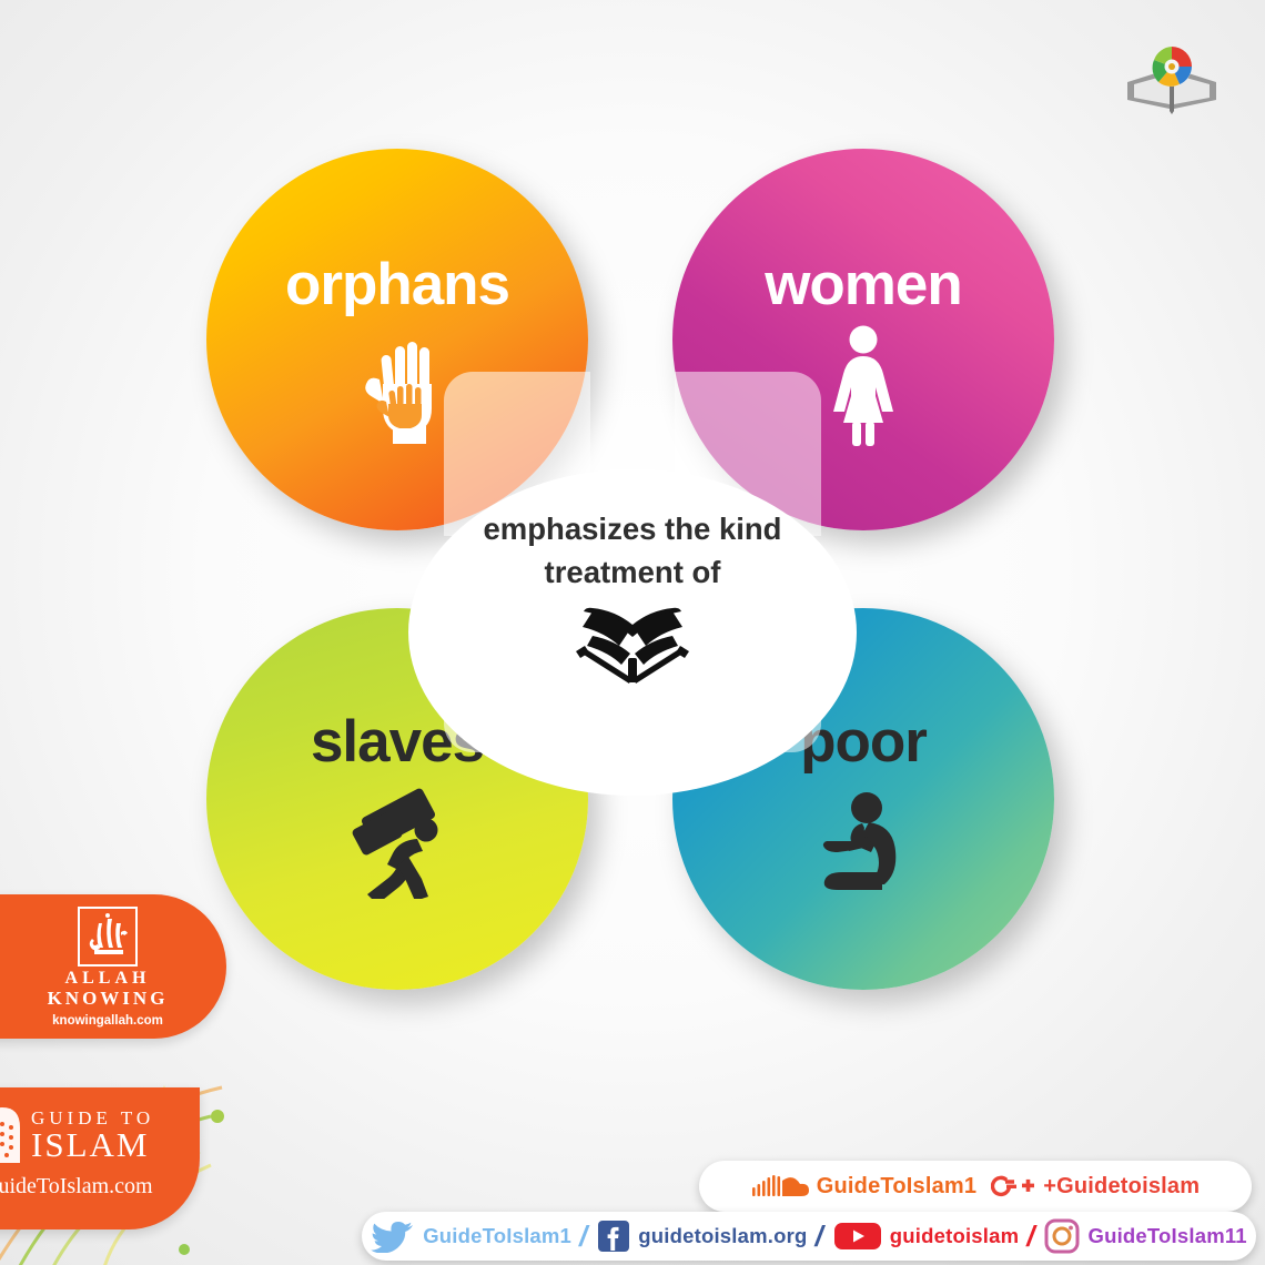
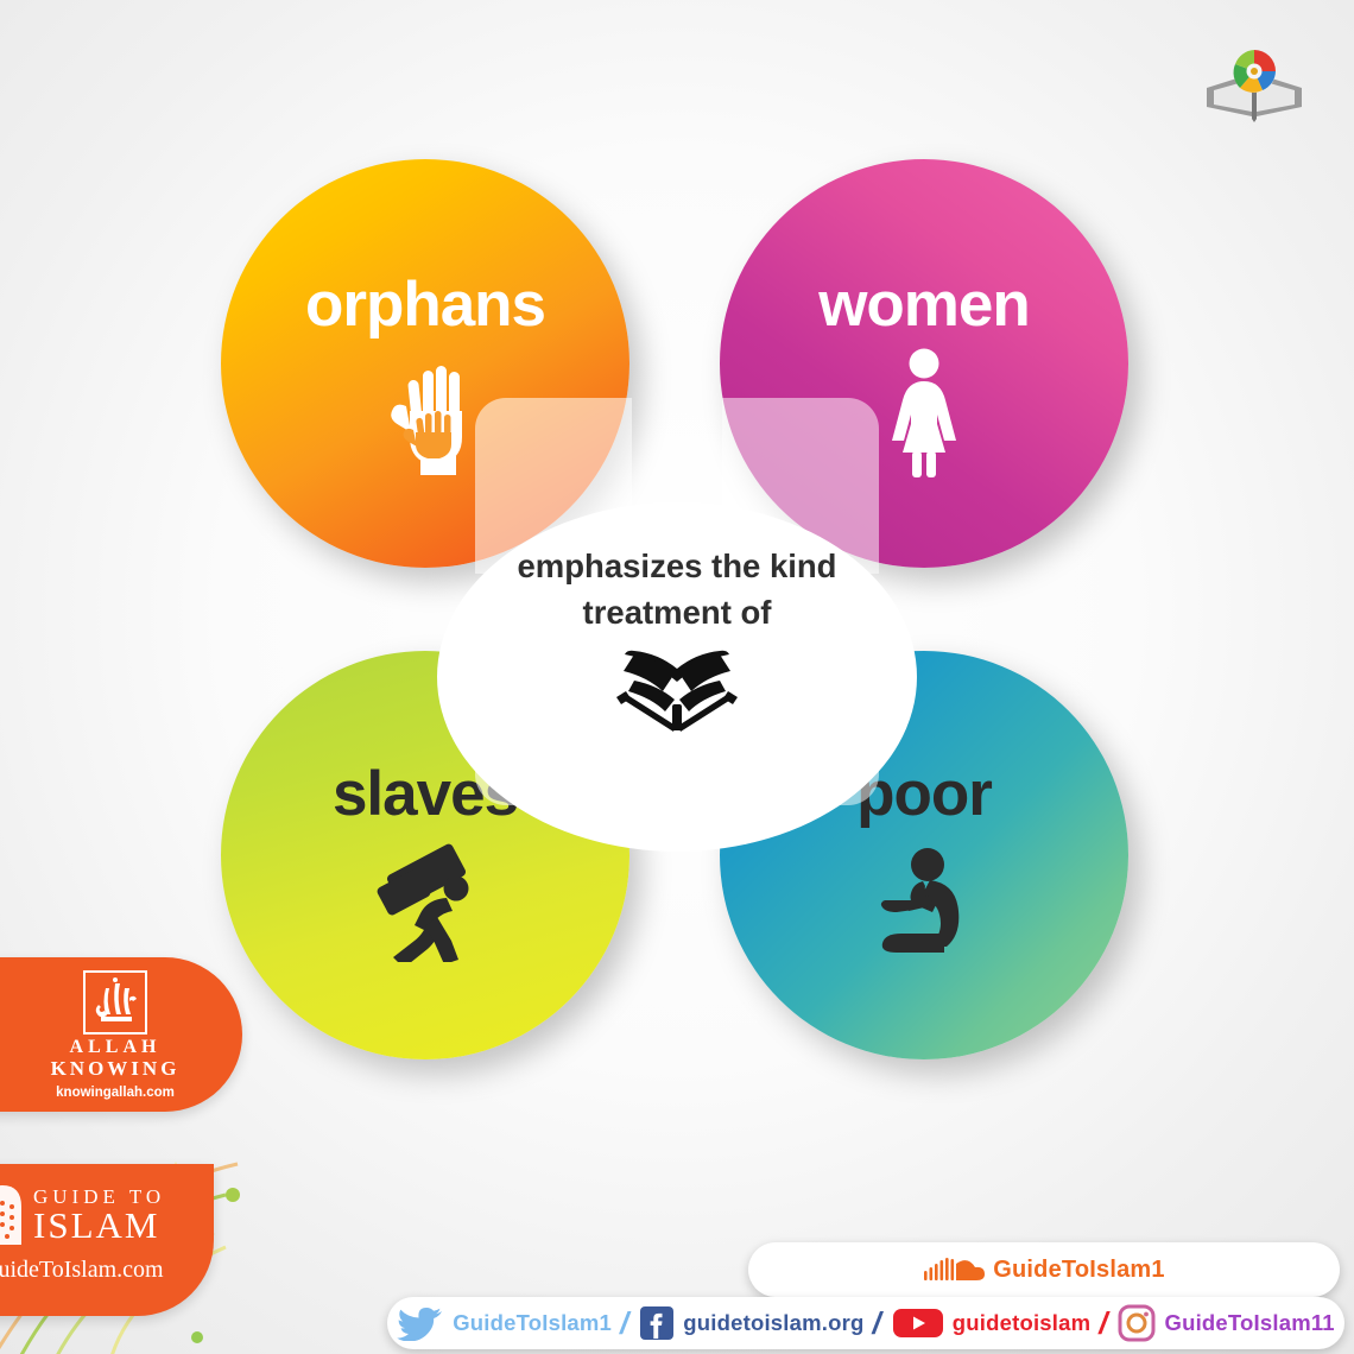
  orphans
  women
  slave
  poor
  emphasizes the kind
  treatment of
  ALLAH
  KNOWING
  knowingallah.com
  GUIDE TO
  ISLAM
  uideToIslam.com
  GuideToIslam1
- +Guidetoislam
  GuideToIslam1
  /
  guidetoislam.org
  /
  guidetoislam
  /
  GuideToIslam11
